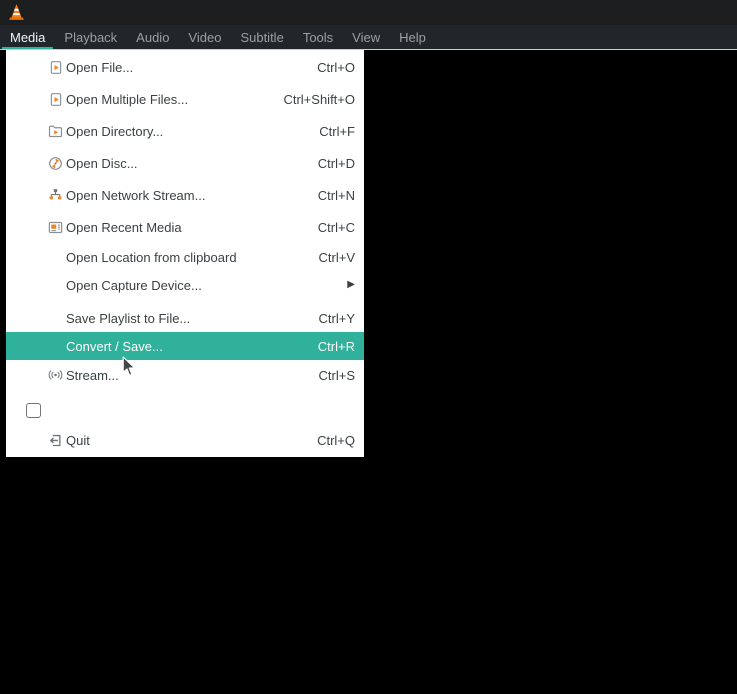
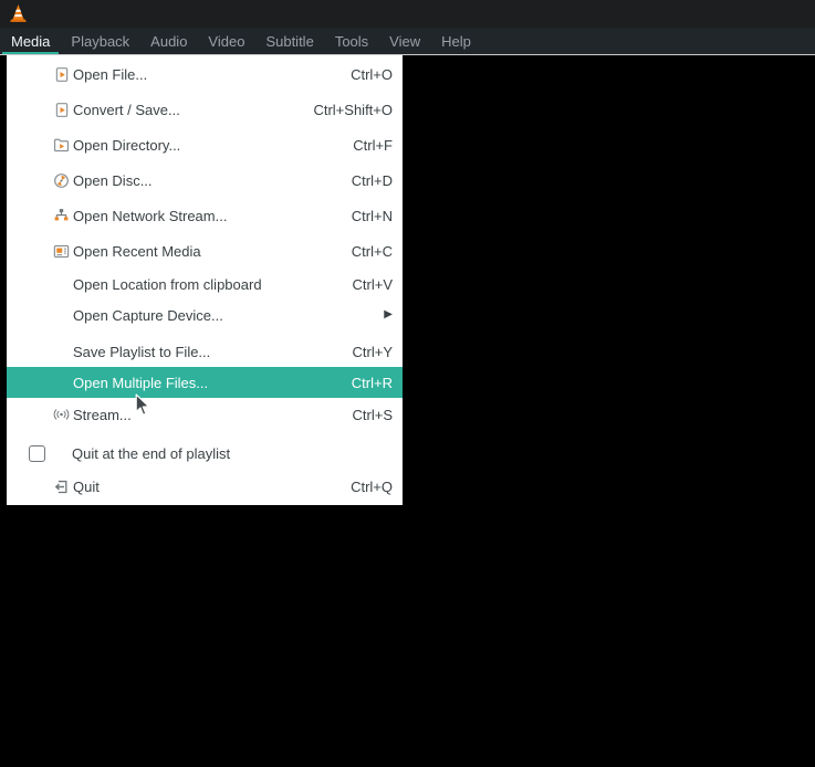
  Media
  Playback
  Audio
  Video
  Subtitle
  Tools
  View
  Help
  Open File...
  Ctrl+O
- Open Multiple Files...
+ Convert / Save...
  Ctrl+Shift+O
  Open Directory...
  Ctrl+F
  Open Disc...
  Ctrl+D
  Open Network Stream...
  Ctrl+N
  Open Recent Media
  Ctrl+C
  Open Location from clipboard
  Ctrl+V
  Open Capture Device...
  ▶
  Save Playlist to File...
  Ctrl+Y
- Convert / Save...
+ Open Multiple Files...
  Ctrl+R
  Stream...
  Ctrl+S
+ Quit at the end of playlist
  Quit
  Ctrl+Q
